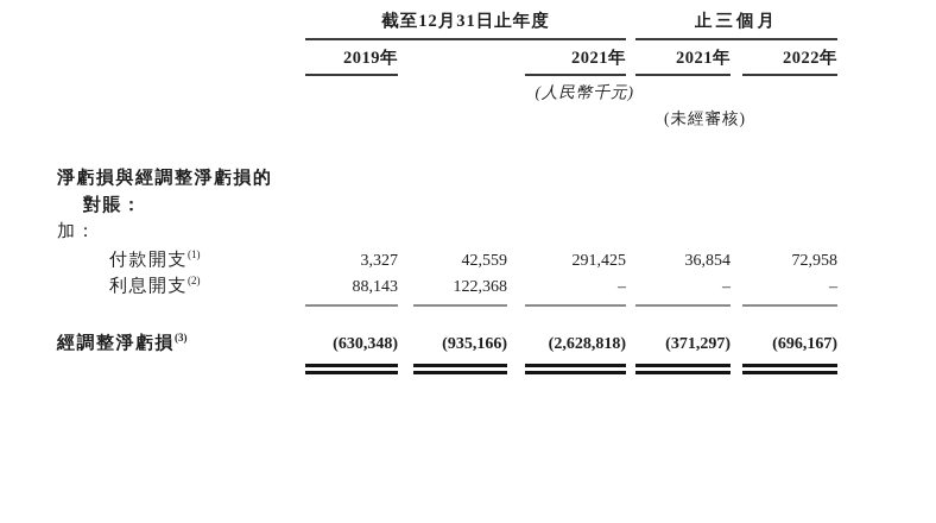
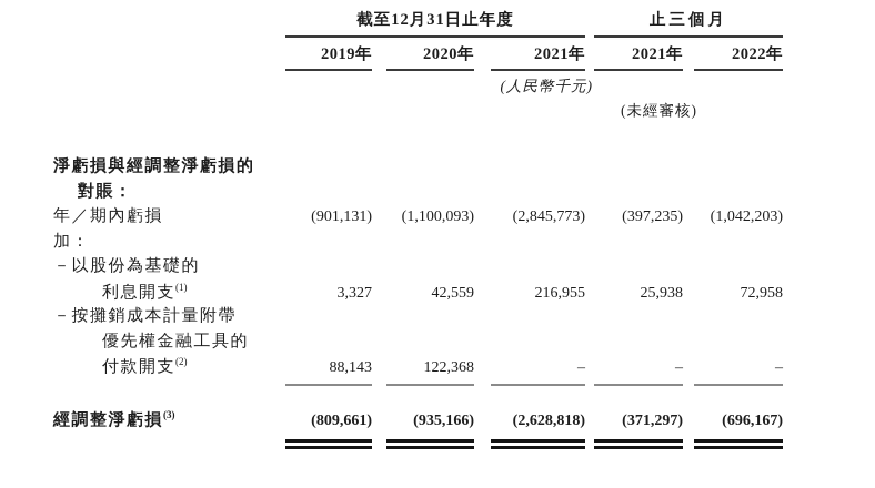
  截至12月31日止年度
  止三個月
  2019年
+ 2020年
  2021年
  2021年
  2022年
  (人民幣千元)
  (未經審核)
  淨虧損與經調整淨虧損的
  對賬：
+ 年／期內虧損
+ (901,131)
+ (1,100,093)
+ (2,845,773)
+ (397,235)
+ (1,042,203)
  加：
+ －以股份為基礎的
- 付款開支(1)
+ 利息開支(1)
  3,327
  42,559
- 291,425
+ 216,955
- 36,854
+ 25,938
  72,958
+ －按攤銷成本計量附帶
+ 優先權金融工具的
- 利息開支(2)
+ 付款開支(2)
  88,143
  122,368
  –
  –
  –
  經調整淨虧損(3)
- (630,348)
+ (809,661)
  (935,166)
  (2,628,818)
  (371,297)
  (696,167)
